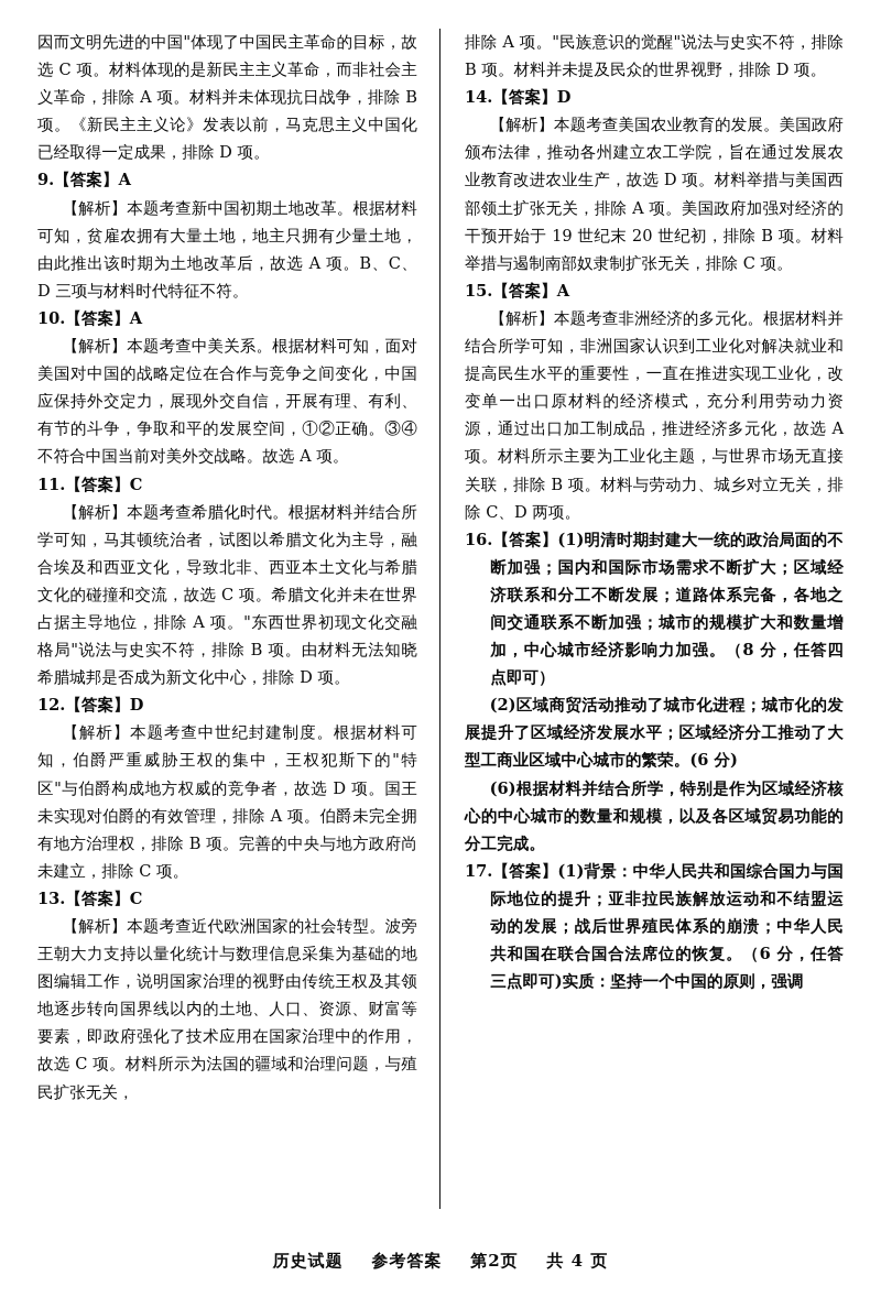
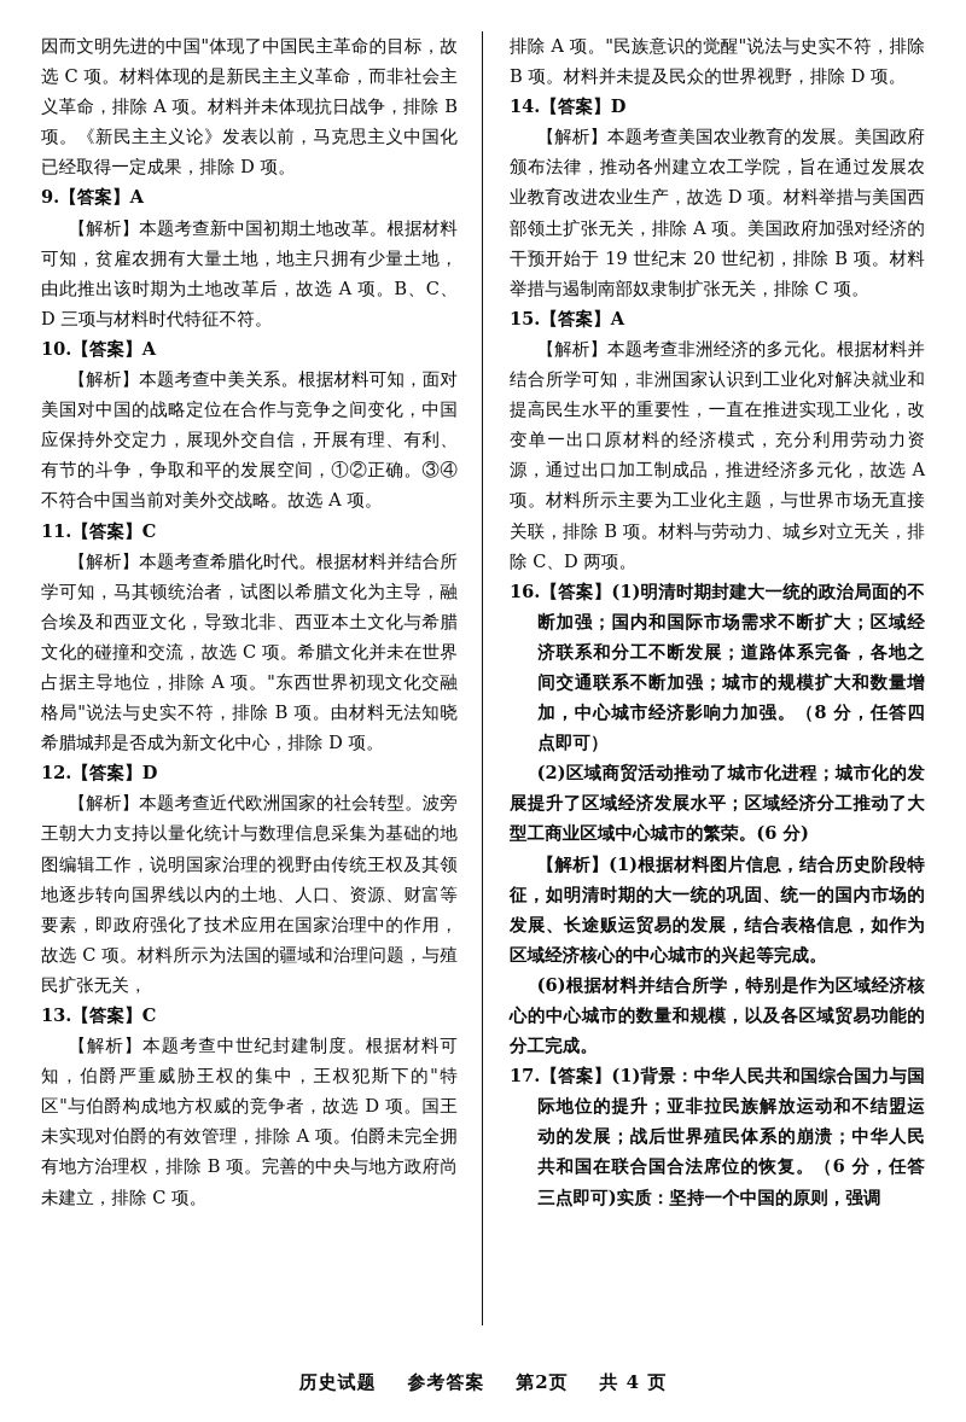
  因而文明先进的中国"体现了中国民主革命的目标，故选 C 项。材料体现的是新民主主义革命，而非社会主义革命，排除 A 项。材料并未体现抗日战争，排除 B 项。《新民主主义论》发表以前，马克思主义中国化已经取得一定成果，排除 D 项。
  9.【答案】A
  【解析】本题考查新中国初期土地改革。根据材料可知，贫雇农拥有大量土地，地主只拥有少量土地，由此推出该时期为土地改革后，故选 A 项。B、C、D 三项与材料时代特征不符。
  10.【答案】A
  【解析】本题考查中美关系。根据材料可知，面对美国对中国的战略定位在合作与竞争之间变化，中国应保持外交定力，展现外交自信，开展有理、有利、有节的斗争，争取和平的发展空间，①②正确。③④不符合中国当前对美外交战略。故选 A 项。
  11.【答案】C
  【解析】本题考查希腊化时代。根据材料并结合所学可知，马其顿统治者，试图以希腊文化为主导，融合埃及和西亚文化，导致北非、西亚本土文化与希腊文化的碰撞和交流，故选 C 项。希腊文化并未在世界占据主导地位，排除 A 项。"东西世界初现文化交融格局"说法与史实不符，排除 B 项。由材料无法知晓希腊城邦是否成为新文化中心，排除 D 项。
  12.【答案】D
- 【解析】本题考查中世纪封建制度。根据材料可知，伯爵严重威胁王权的集中，王权犯斯下的"特区"与伯爵构成地方权威的竞争者，故选 D 项。国王未实现对伯爵的有效管理，排除 A 项。伯爵未完全拥有地方治理权，排除 B 项。完善的中央与地方政府尚未建立，排除 C 项。
+ 【解析】本题考查近代欧洲国家的社会转型。波旁王朝大力支持以量化统计与数理信息采集为基础的地图编辑工作，说明国家治理的视野由传统王权及其领地逐步转向国界线以内的土地、人口、资源、财富等要素，即政府强化了技术应用在国家治理中的作用，故选 C 项。材料所示为法国的疆域和治理问题，与殖民扩张无关，
  13.【答案】C
- 【解析】本题考查近代欧洲国家的社会转型。波旁王朝大力支持以量化统计与数理信息采集为基础的地图编辑工作，说明国家治理的视野由传统王权及其领地逐步转向国界线以内的土地、人口、资源、财富等要素，即政府强化了技术应用在国家治理中的作用，故选 C 项。材料所示为法国的疆域和治理问题，与殖民扩张无关，
+ 【解析】本题考查中世纪封建制度。根据材料可知，伯爵严重威胁王权的集中，王权犯斯下的"特区"与伯爵构成地方权威的竞争者，故选 D 项。国王未实现对伯爵的有效管理，排除 A 项。伯爵未完全拥有地方治理权，排除 B 项。完善的中央与地方政府尚未建立，排除 C 项。
  排除 A 项。"民族意识的觉醒"说法与史实不符，排除 B 项。材料并未提及民众的世界视野，排除 D 项。
  14.【答案】D
  【解析】本题考查美国农业教育的发展。美国政府颁布法律，推动各州建立农工学院，旨在通过发展农业教育改进农业生产，故选 D 项。材料举措与美国西部领土扩张无关，排除 A 项。美国政府加强对经济的干预开始于 19 世纪末 20 世纪初，排除 B 项。材料举措与遏制南部奴隶制扩张无关，排除 C 项。
  15.【答案】A
  【解析】本题考查非洲经济的多元化。根据材料并结合所学可知，非洲国家认识到工业化对解决就业和提高民生水平的重要性，一直在推进实现工业化，改变单一出口原材料的经济模式，充分利用劳动力资源，通过出口加工制成品，推进经济多元化，故选 A 项。材料所示主要为工业化主题，与世界市场无直接关联，排除 B 项。材料与劳动力、城乡对立无关，排除 C、D 两项。
  16.【答案】(1)明清时期封建大一统的政治局面的不断加强；国内和国际市场需求不断扩大；区域经济联系和分工不断发展；道路体系完备，各地之间交通联系不断加强；城市的规模扩大和数量增加，中心城市经济影响力加强。（8 分，任答四点即可）
  (2)区域商贸活动推动了城市化进程；城市化的发展提升了区域经济发展水平；区域经济分工推动了大型工商业区域中心城市的繁荣。(6 分)
+ 【解析】(1)根据材料图片信息，结合历史阶段特征，如明清时期的大一统的巩固、统一的国内市场的发展、长途贩运贸易的发展，结合表格信息，如作为区域经济核心的中心城市的兴起等完成。
  (6)根据材料并结合所学，特别是作为区域经济核心的中心城市的数量和规模，以及各区域贸易功能的分工完成。
  17.【答案】(1)背景：中华人民共和国综合国力与国际地位的提升；亚非拉民族解放运动和不结盟运动的发展；战后世界殖民体系的崩溃；中华人民共和国在联合国合法席位的恢复。（6 分，任答三点即可)实质：坚持一个中国的原则，强调
  历史试题 参考答案 第2页 共 4 页
